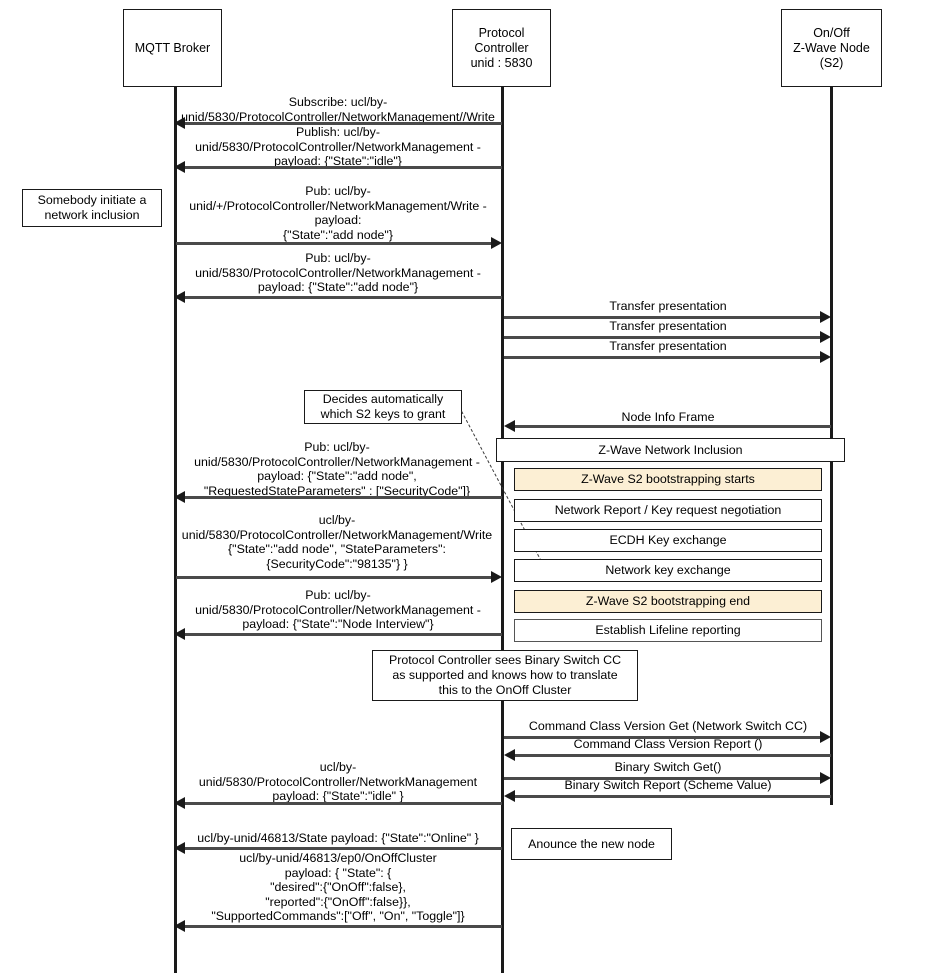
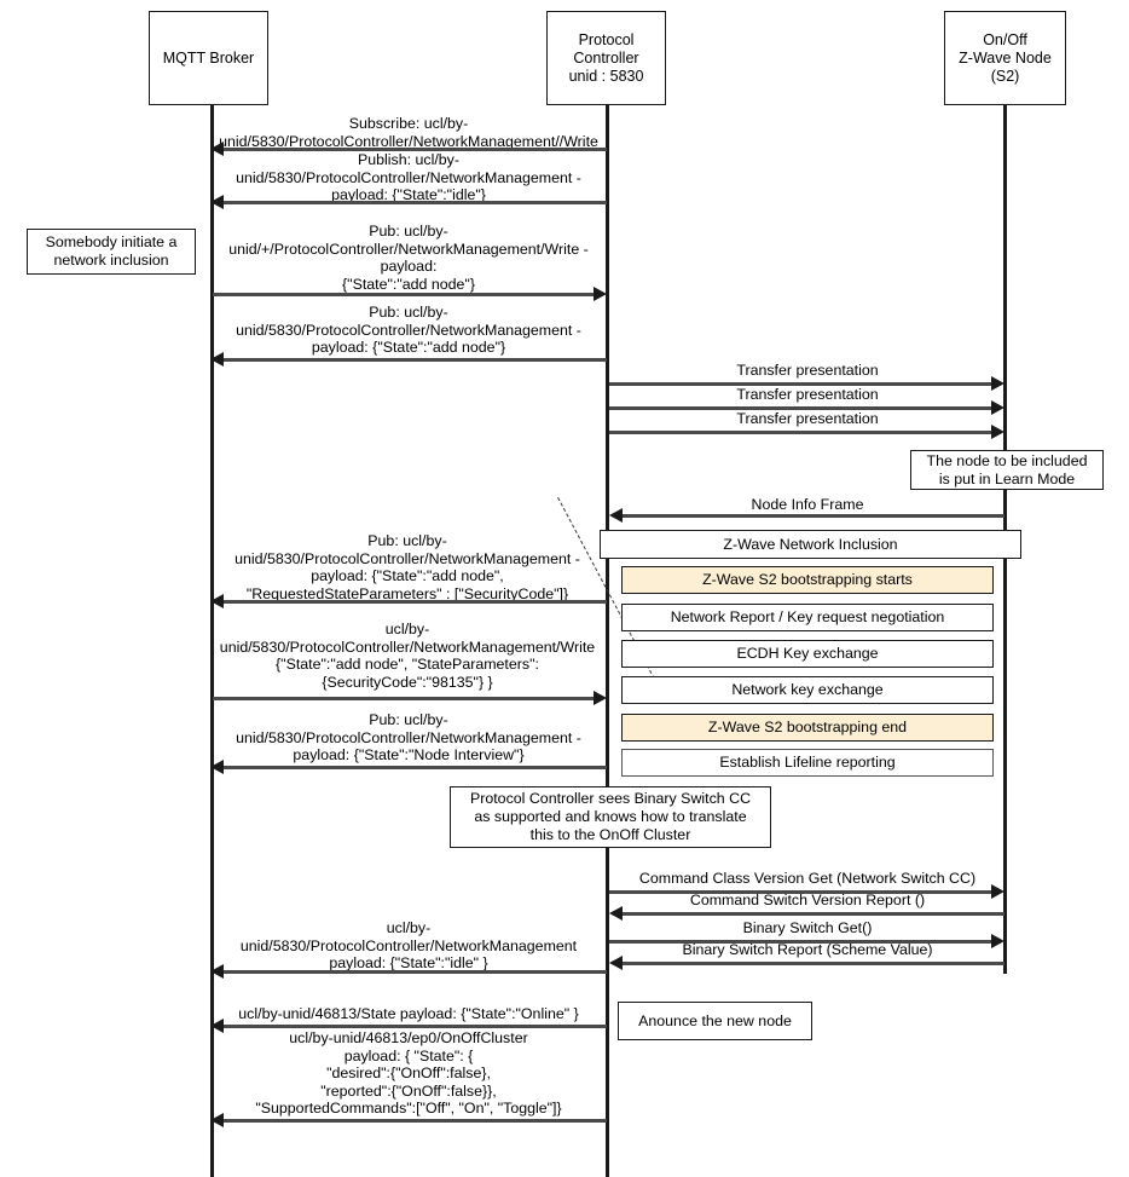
  MQTT Broker
  Protocol
  Controller
  unid : 5830
  On/Off
  Z-Wave Node
  (S2)
  Subscribe: ucl/by-
  unid/5830/ProtocolController/NetworkManagement//Write
  Publish: ucl/by-
  unid/5830/ProtocolController/NetworkManagement -
  payload: {"State":"idle"}
  Somebody initiate a
  network inclusion
  Pub: ucl/by-
  unid/+/ProtocolController/NetworkManagement/Write -
  payload:
  {"State":"add node"}
  Pub: ucl/by-
  unid/5830/ProtocolController/NetworkManagement -
  payload: {"State":"add node"}
  Transfer presentation
  Transfer presentation
  Transfer presentation
+ The node to be included
+ is put in Learn Mode
  Node Info Frame
- Decides automatically
- which S2 keys to grant
  Z-Wave Network Inclusion
  Z-Wave S2 bootstrapping starts
  Network Report / Key request negotiation
  ECDH Key exchange
  Network key exchange
  Z-Wave S2 bootstrapping end
  Establish Lifeline reporting
  Pub: ucl/by-
  unid/5830/ProtocolController/NetworkManagement -
  payload: {"State":"add node",
  "RequestedStateParameters" : ["SecurityCode"]}
  ucl/by-
  unid/5830/ProtocolController/NetworkManagement/Write
  {"State":"add node", "StateParameters":
  {SecurityCode":"98135"} }
  Pub: ucl/by-
  unid/5830/ProtocolController/NetworkManagement -
  payload: {"State":"Node Interview"}
  Protocol Controller sees Binary Switch CC
  as supported and knows how to translate
  this to the OnOff Cluster
  Command Class Version Get (Network Switch CC)
- Command Class Version Report ()
+ Command Switch Version Report ()
  Binary Switch Get()
  Binary Switch Report (Scheme Value)
  ucl/by-
  unid/5830/ProtocolController/NetworkManagement
  payload: {"State":"idle" }
  Anounce the new node
  ucl/by-unid/46813/State payload: {"State":"Online" }
  ucl/by-unid/46813/ep0/OnOffCluster
  payload: { "State": {
  "desired":{"OnOff":false},
  "reported":{"OnOff":false}},
  "SupportedCommands":["Off", "On", "Toggle"]}
